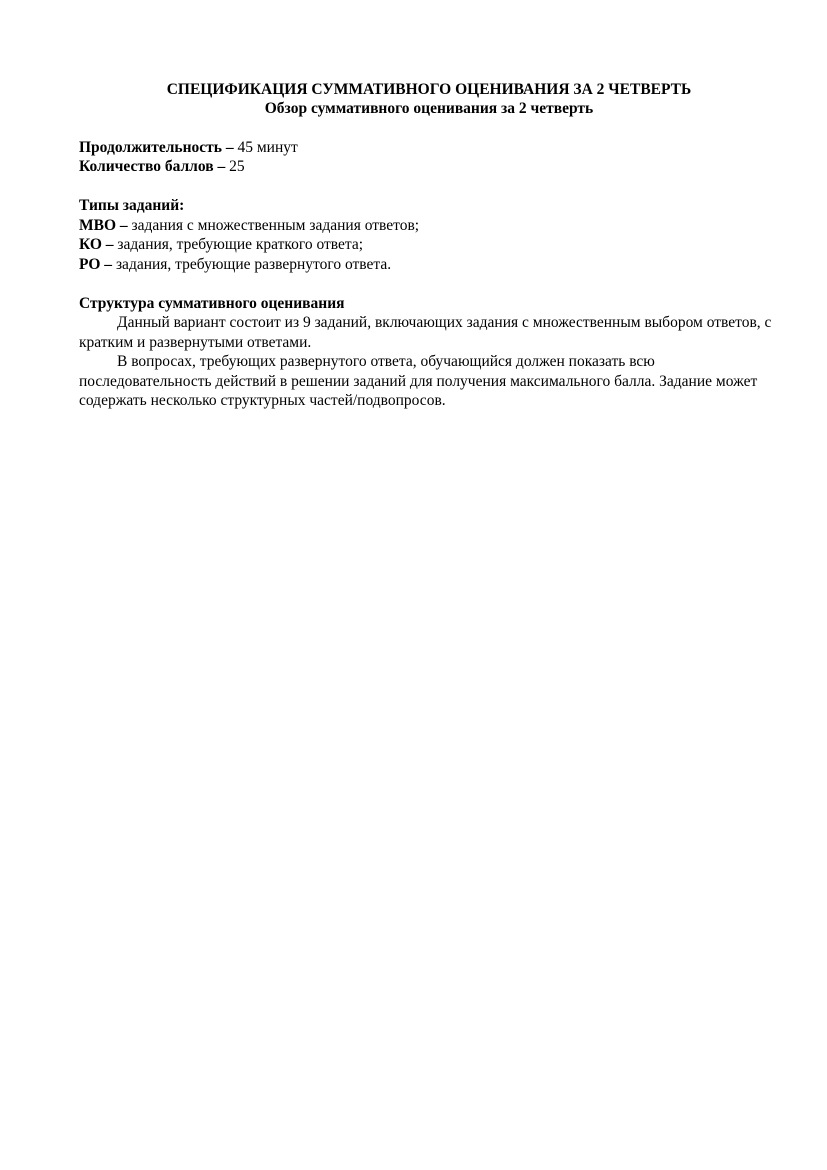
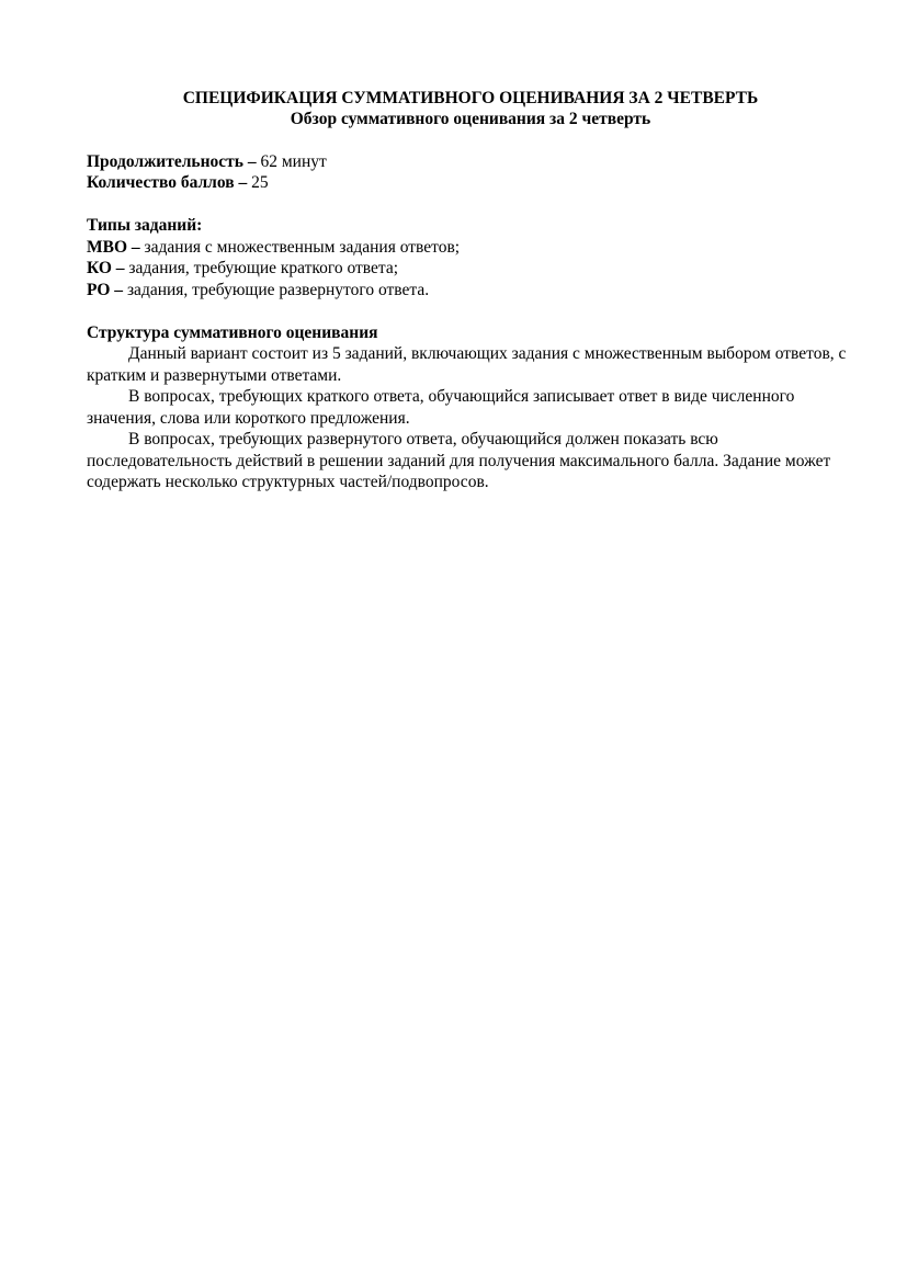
  СПЕЦИФИКАЦИЯ СУММАТИВНОГО ОЦЕНИВАНИЯ ЗА 2 ЧЕТВЕРТЬ
  Обзор суммативного оценивания за 2 четверть
- Продолжительность – 45 минут
+ Продолжительность – 62 минут
  Количество баллов – 25
  Типы заданий:
  МВО – задания с множественным задания ответов;
  КО – задания, требующие краткого ответа;
  РО – задания, требующие развернутого ответа.
  Структура суммативного оценивания
- Данный вариант состоит из 9 заданий, включающих задания с множественным выбором ответов, с кратким и развернутыми ответами.
+ Данный вариант состоит из 5 заданий, включающих задания с множественным выбором ответов, с кратким и развернутыми ответами.
+ В вопросах, требующих краткого ответа, обучающийся записывает ответ в виде численного значения, слова или короткого предложения.
  В вопросах, требующих развернутого ответа, обучающийся должен показать всю последовательность действий в решении заданий для получения максимального балла. Задание может содержать несколько структурных частей/подвопросов.
